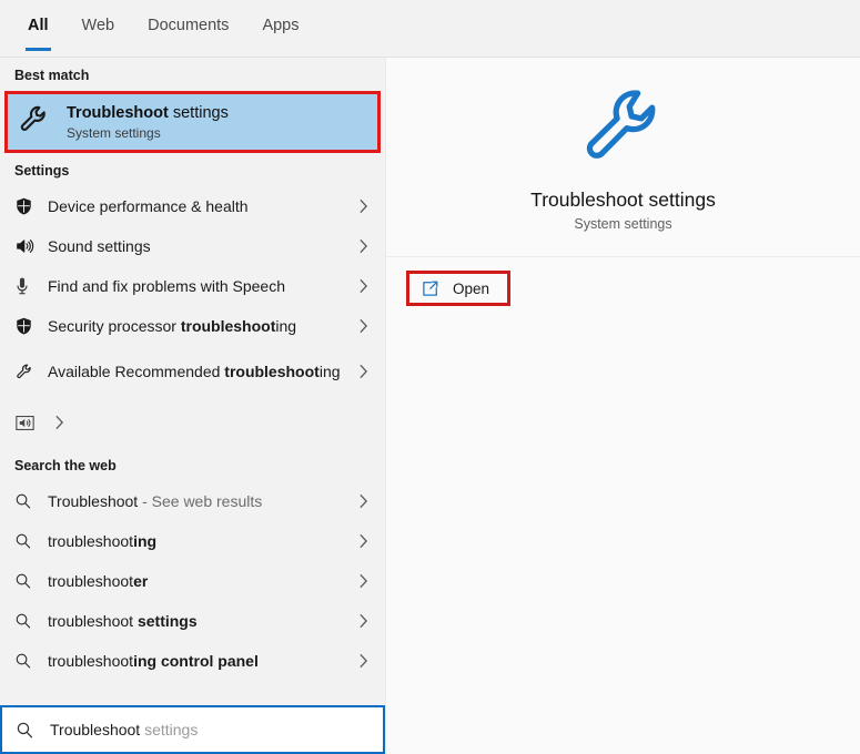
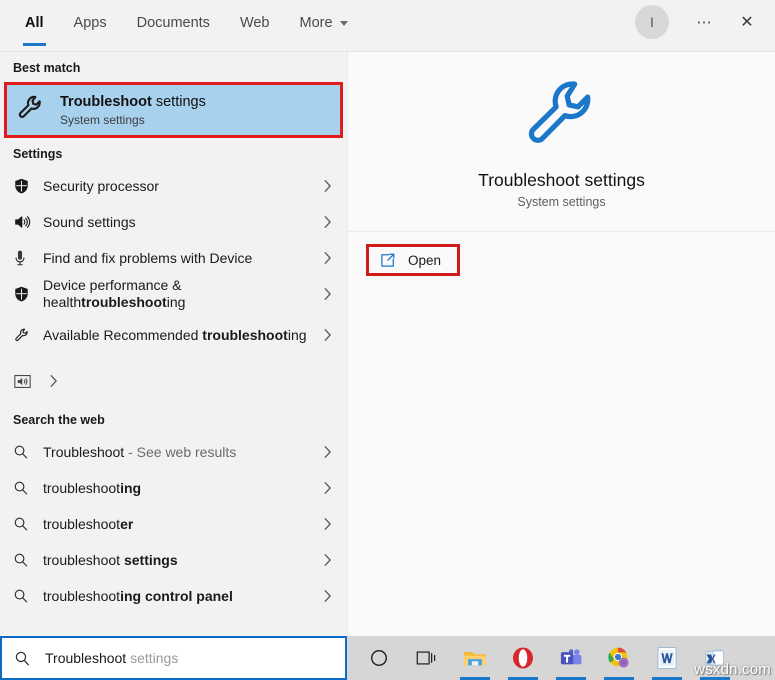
  All
- Web
+ Apps
  Documents
- Apps
+ Web
+ More
+ I
+ ⋯
+ ✕
  Best match
  Troubleshoot settings
  System settings
  Settings
- Device performance & health
+ Security processor
  Sound settings
- Find and fix problems with Speech
+ Find and fix problems with Device
- Security processor troubleshooting
+ Device performance & healthtroubleshooting
  Available Recommended troubleshooting
  Search the web
  Troubleshoot - See web results
  troubleshooting
  troubleshooter
  troubleshoot settings
  troubleshooting control panel
  Troubleshoot settings
  System settings
  Open
  Troubleshoot settings
+ wsxdn.com
